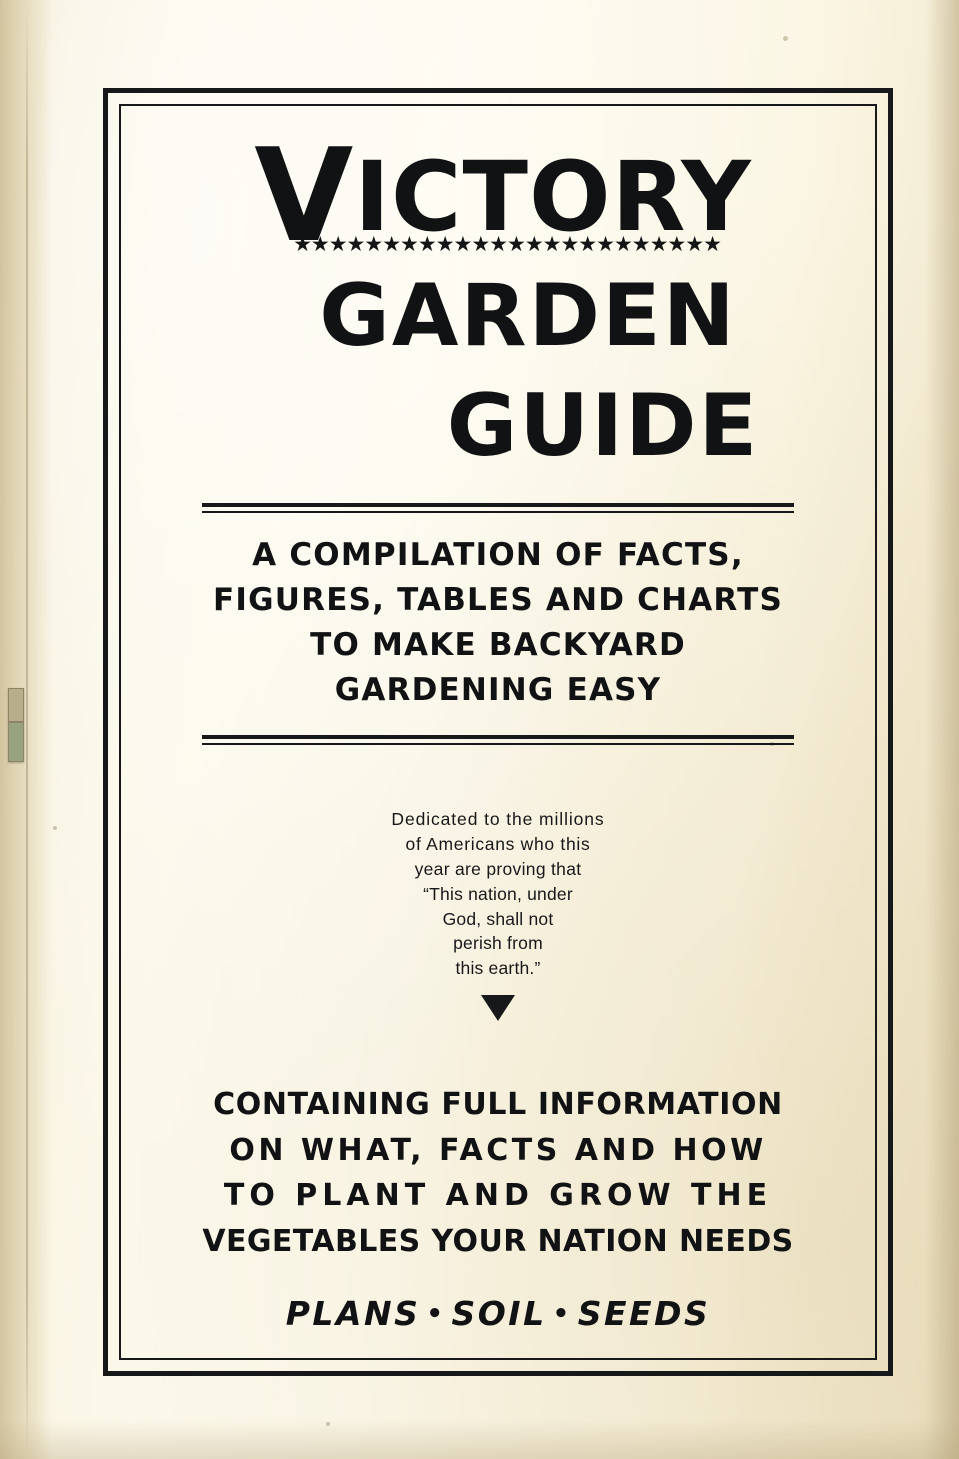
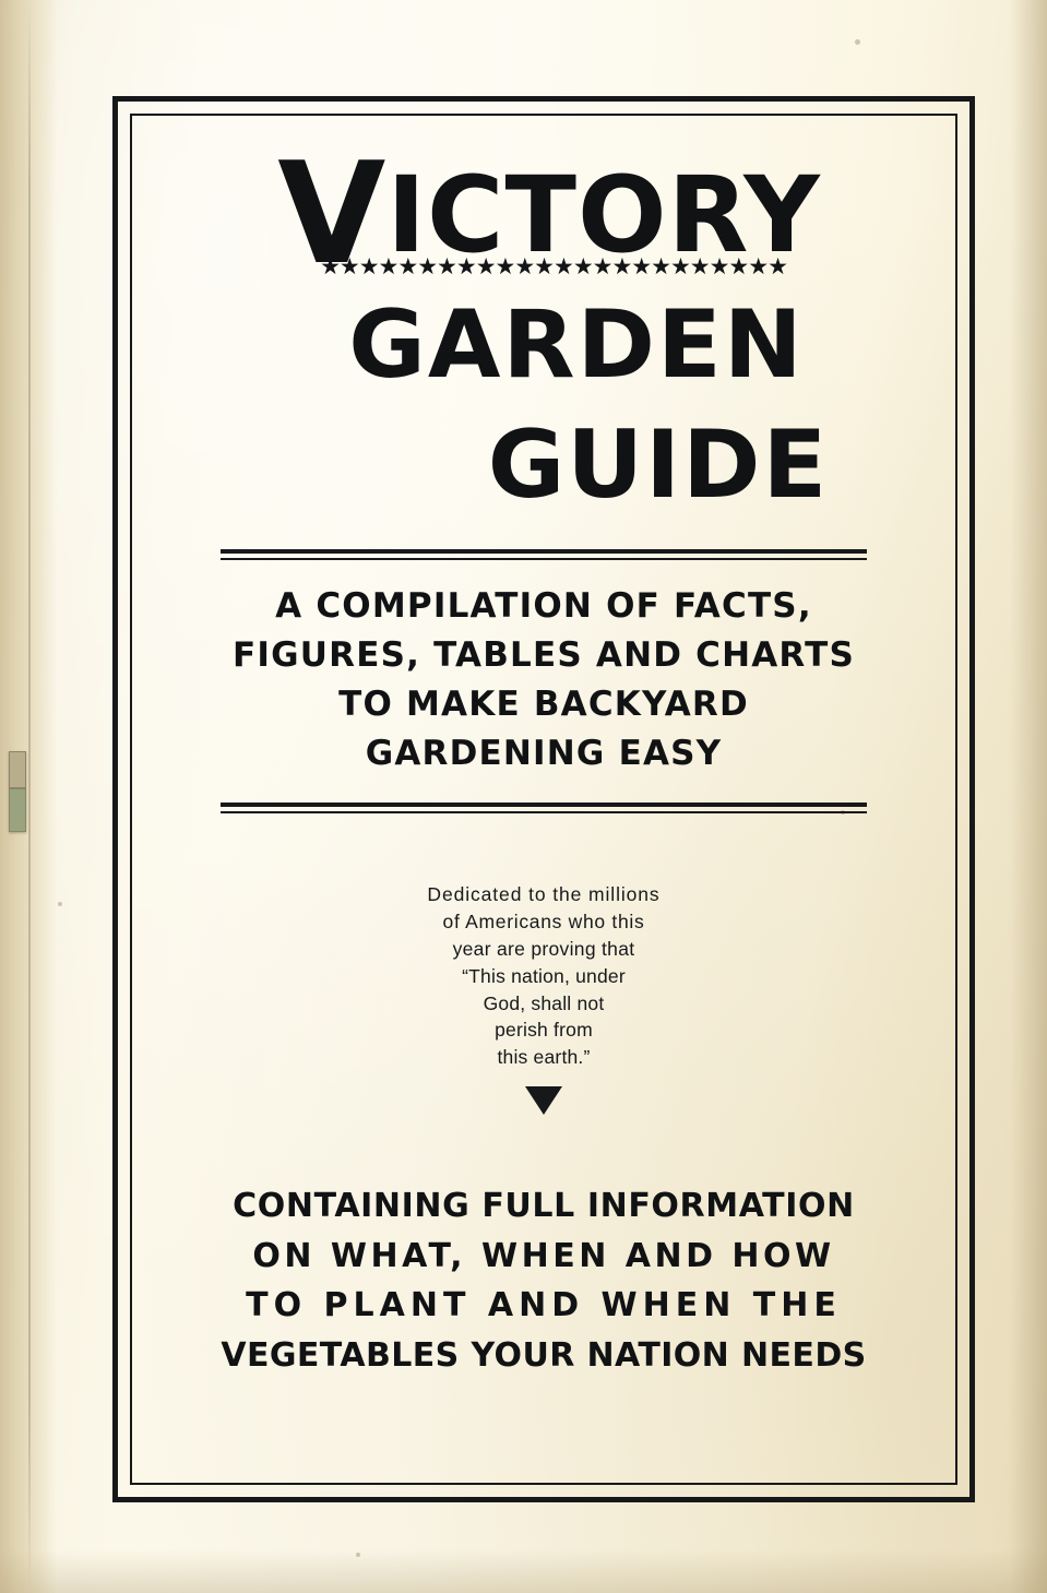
  VICTORY
  ★★★★★★★★★★★★★★★★★★★★★★★★
  GARDEN
  GUIDE
  A COMPILATION OF FACTS,
  FIGURES, TABLES AND CHARTS
  TO MAKE BACKYARD
  GARDENING EASY
  Dedicated to the millions
  of Americans who this
  year are proving that
  “This nation, under
  God, shall not
  perish from
  this earth.”
  CONTAINING FULL INFORMATION
- ON WHAT, FACTS AND HOW
+ ON WHAT, WHEN AND HOW
- TO PLANT AND GROW THE
+ TO PLANT AND WHEN THE
  VEGETABLES YOUR NATION NEEDS
- PLANS • SOIL • SEEDS
